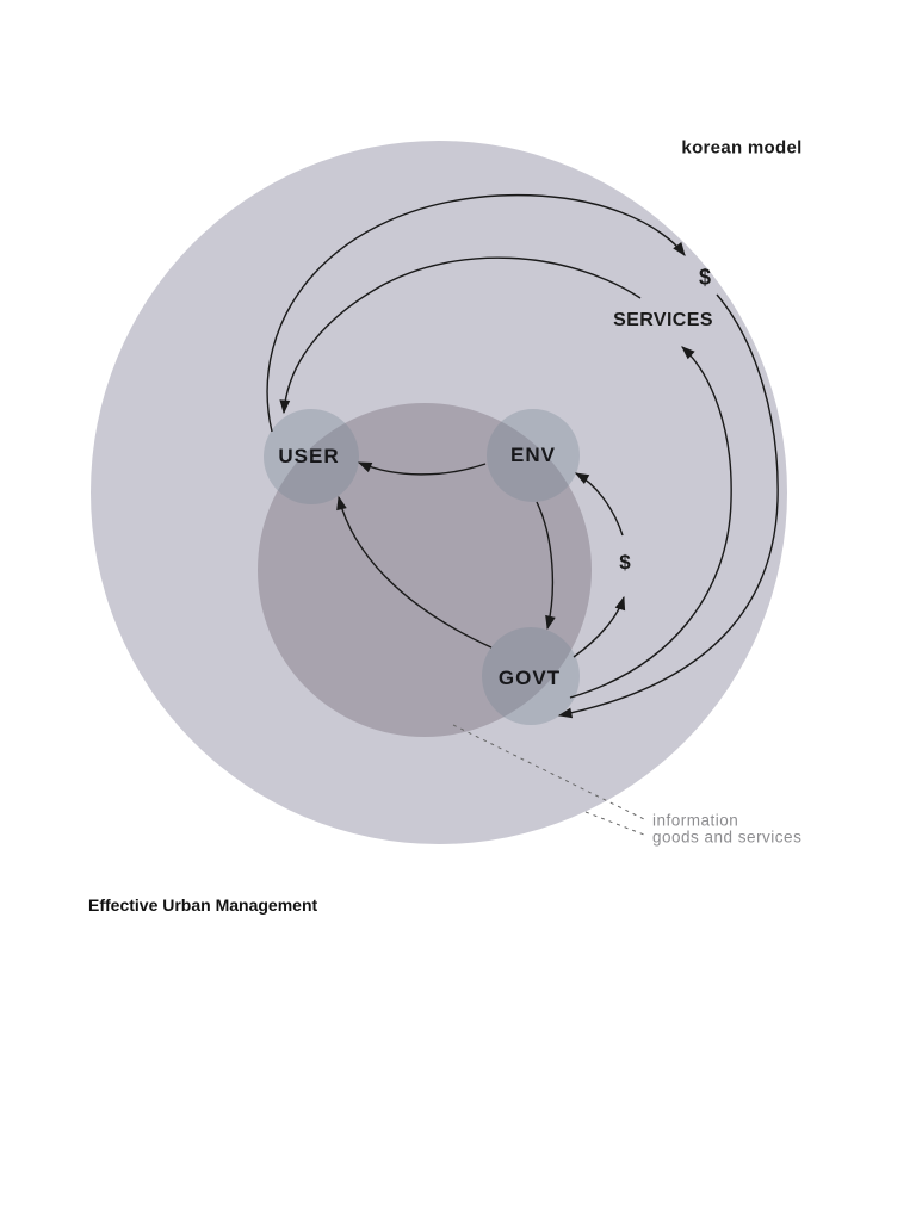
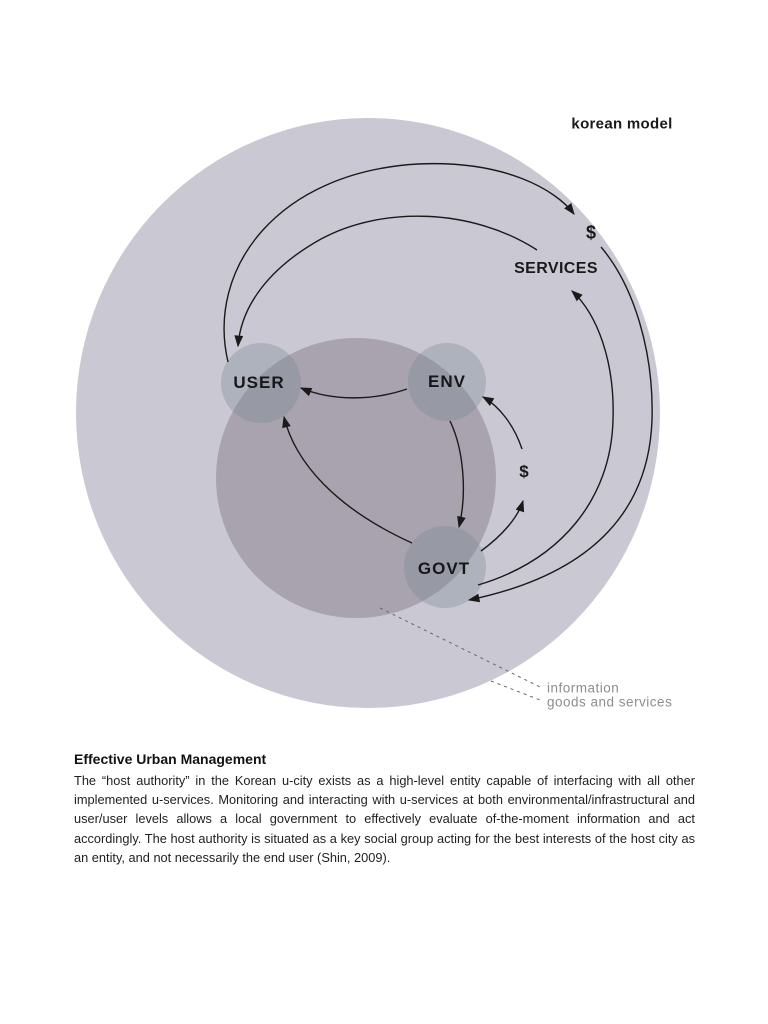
  korean model
  $
  SERVICES
  USER
  ENV
  $
  GOVT
  information
  goods and services
  Effective Urban Management
+ The “host authority” in the Korean u-city exists as a high-level entity capable of interfacing with all other implemented u-services. Monitoring and interacting with u-services at both environmental/infrastructural and user/user levels allows a local government to effectively evaluate of-the-moment information and act accordingly. The host authority is situated as a key social group acting for the best interests of the host city as an entity, and not necessarily the end user (Shin, 2009).
